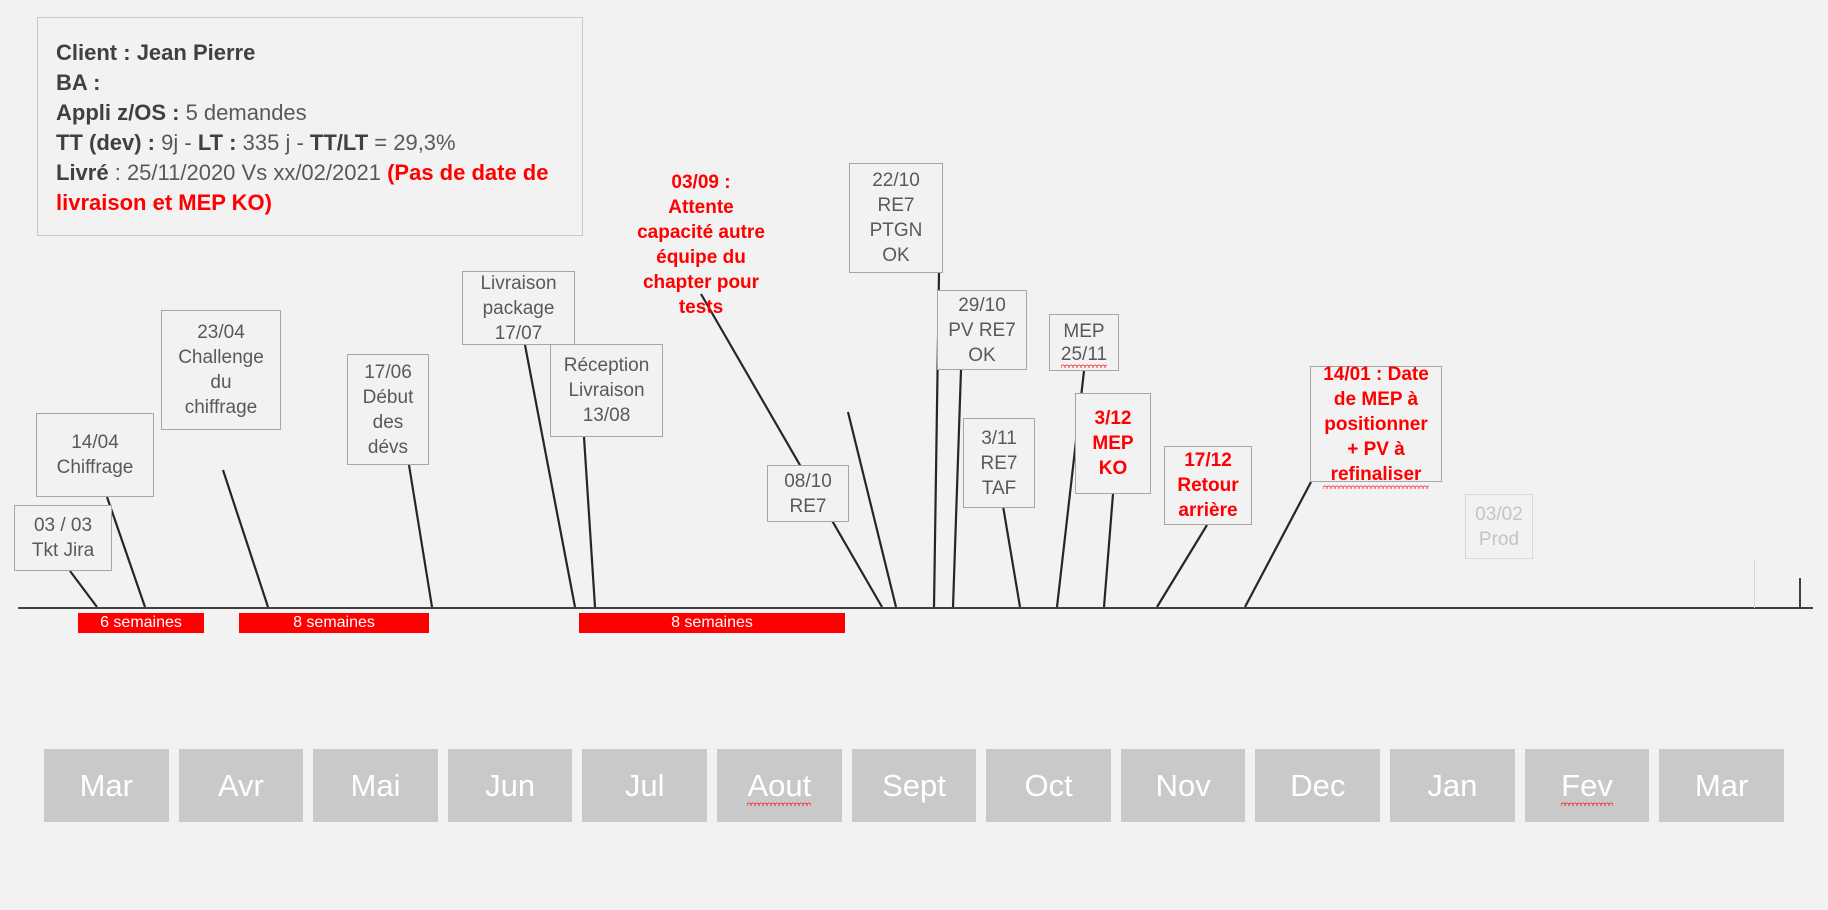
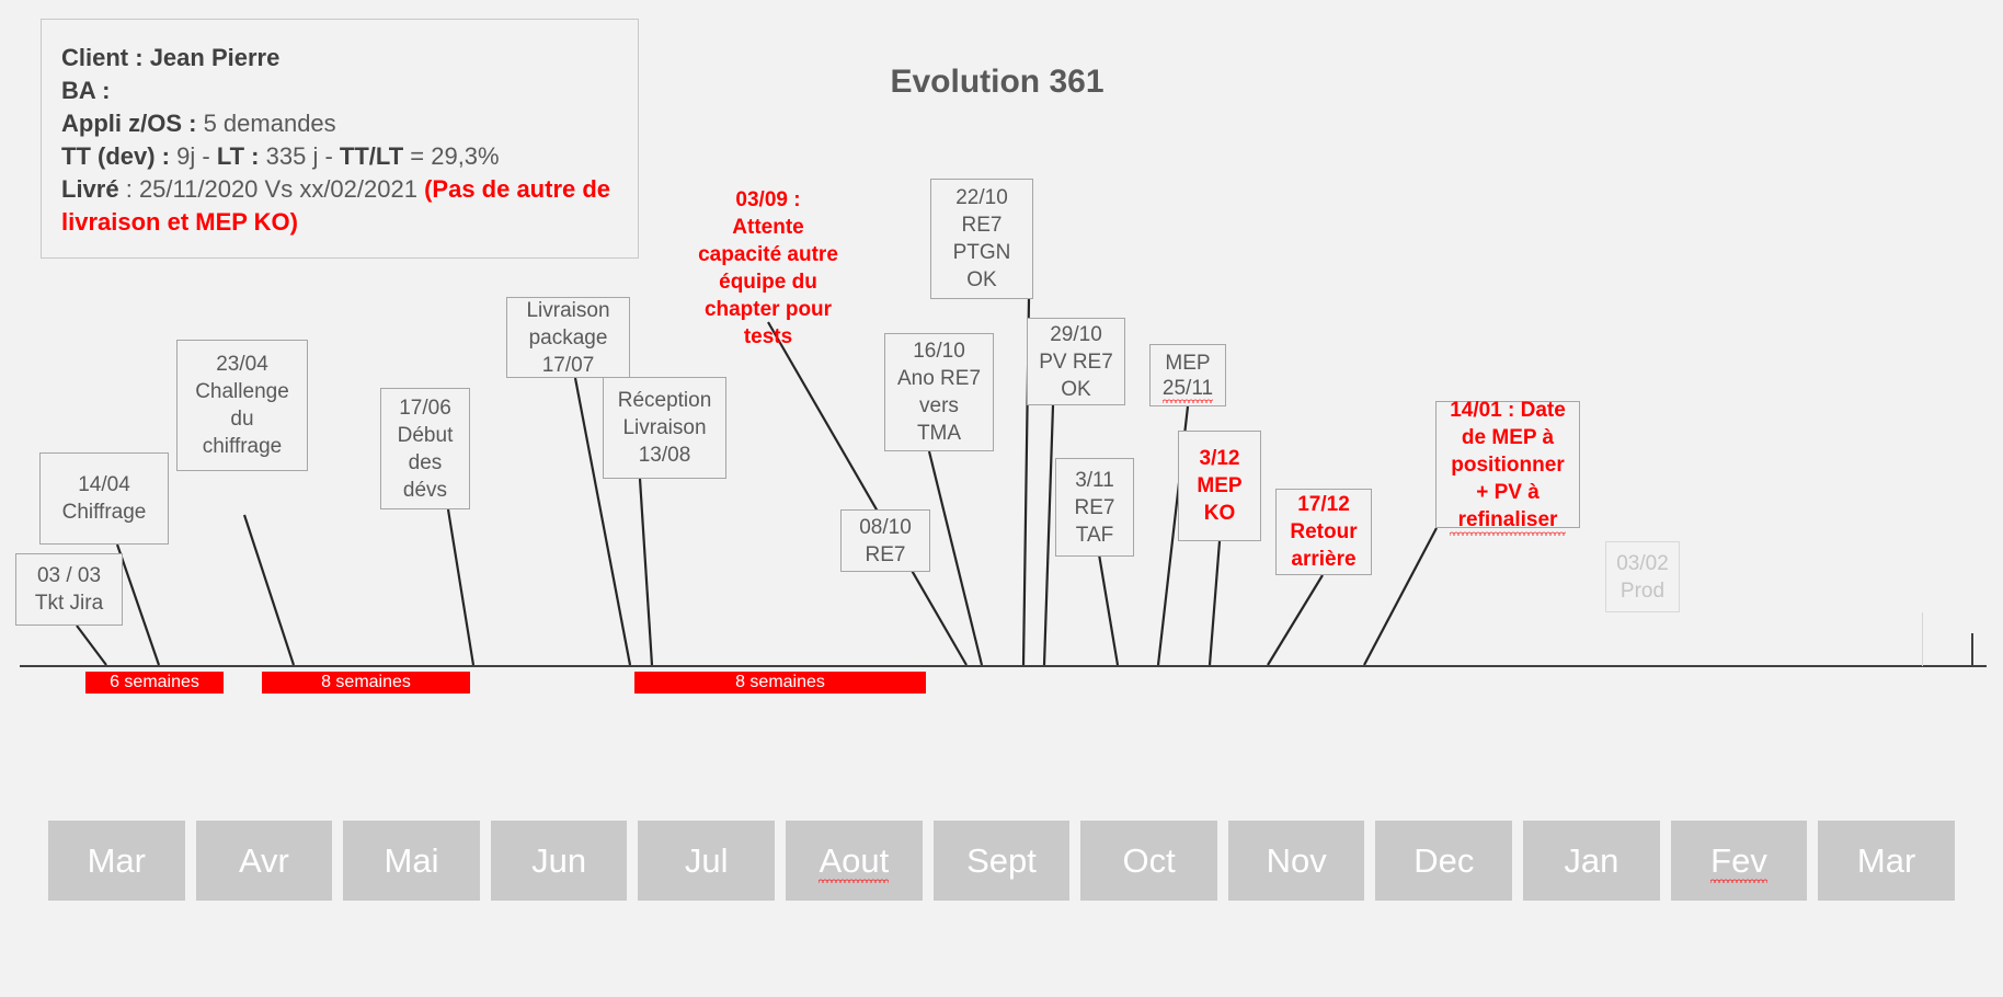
  Client : Jean Pierre
  BA :
  Appli z/OS : 5 demandes
  TT (dev) : 9j - LT : 335 j - TT/LT = 29,3%
- Livré : 25/11/2020 Vs xx/02/2021 (Pas de date de livraison et MEP KO)
+ Livré : 25/11/2020 Vs xx/02/2021 (Pas de autre de livraison et MEP KO)
+ Evolution 361
  03/09 :
  Attente
  capacité autre
  équipe du
  chapter pour
  tests
  03 / 03
  Tkt Jira
  14/04
  Chiffrage
  23/04
  Challenge
  du
  chiffrage
  17/06
  Début
  des
  dévs
  Livraison
  package
  17/07
  Réception
  Livraison
  13/08
  08/10
  RE7
+ 16/10
+ Ano RE7
+ vers
+ TMA
  22/10
  RE7
  PTGN
  OK
  29/10
  PV RE7
  OK
  3/11
  RE7
  TAF
  MEP
  25/11
  3/12
  MEP
  KO
  17/12
  Retour
  arrière
  14/01 : Date
  de MEP à
  positionner
  + PV à
  refinaliser
  03/02
  Prod
  6 semaines
  8 semaines
  8 semaines
  Mar
  Avr
  Mai
  Jun
  Jul
  Aout
  Sept
  Oct
  Nov
  Dec
  Jan
  Fev
  Mar
